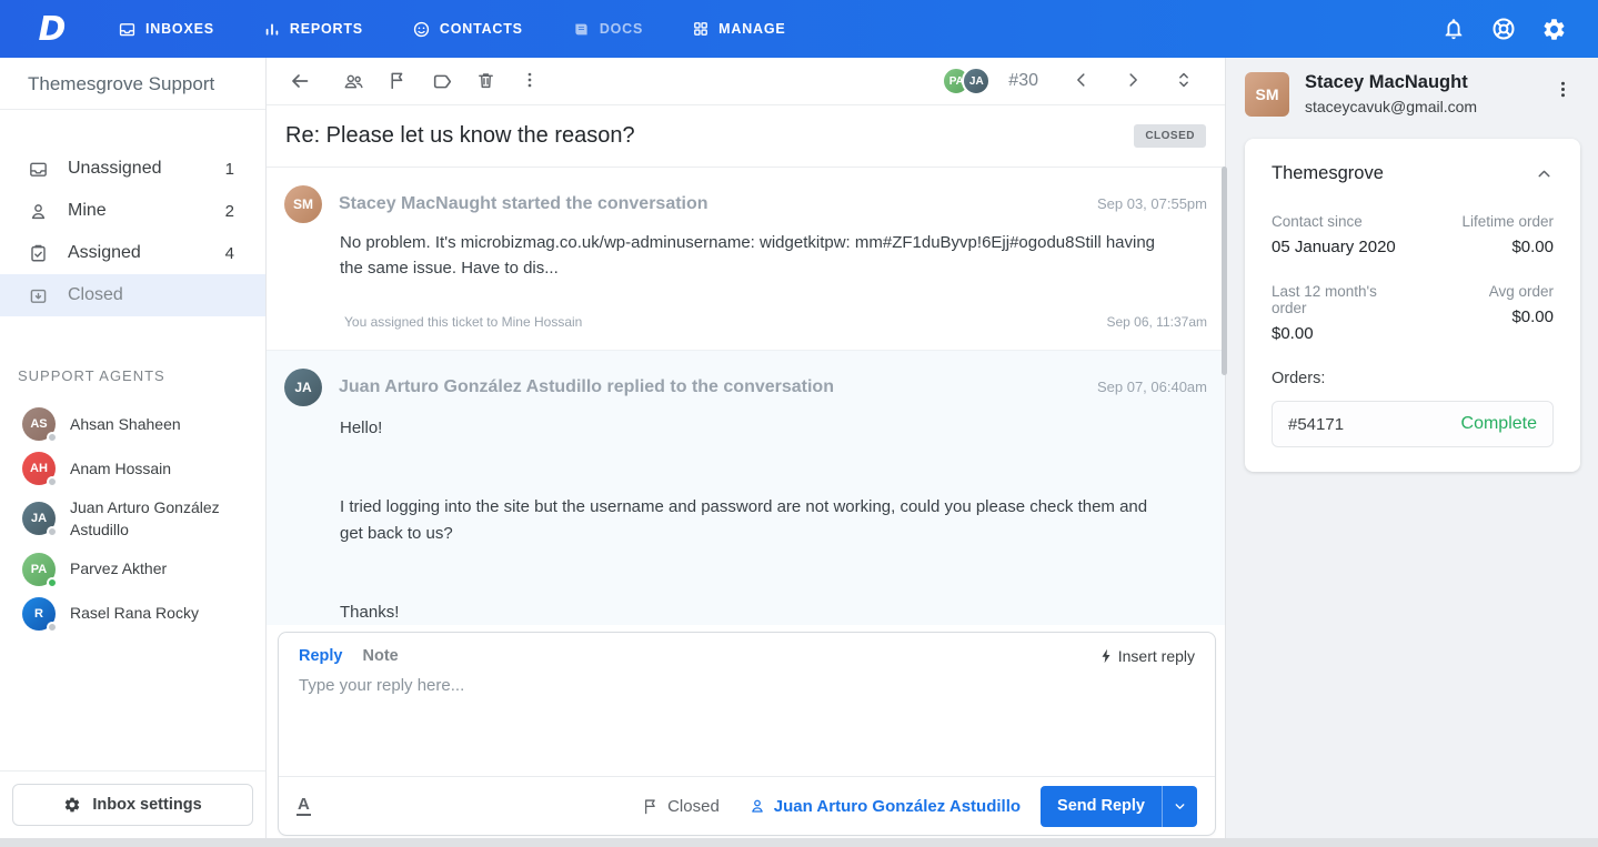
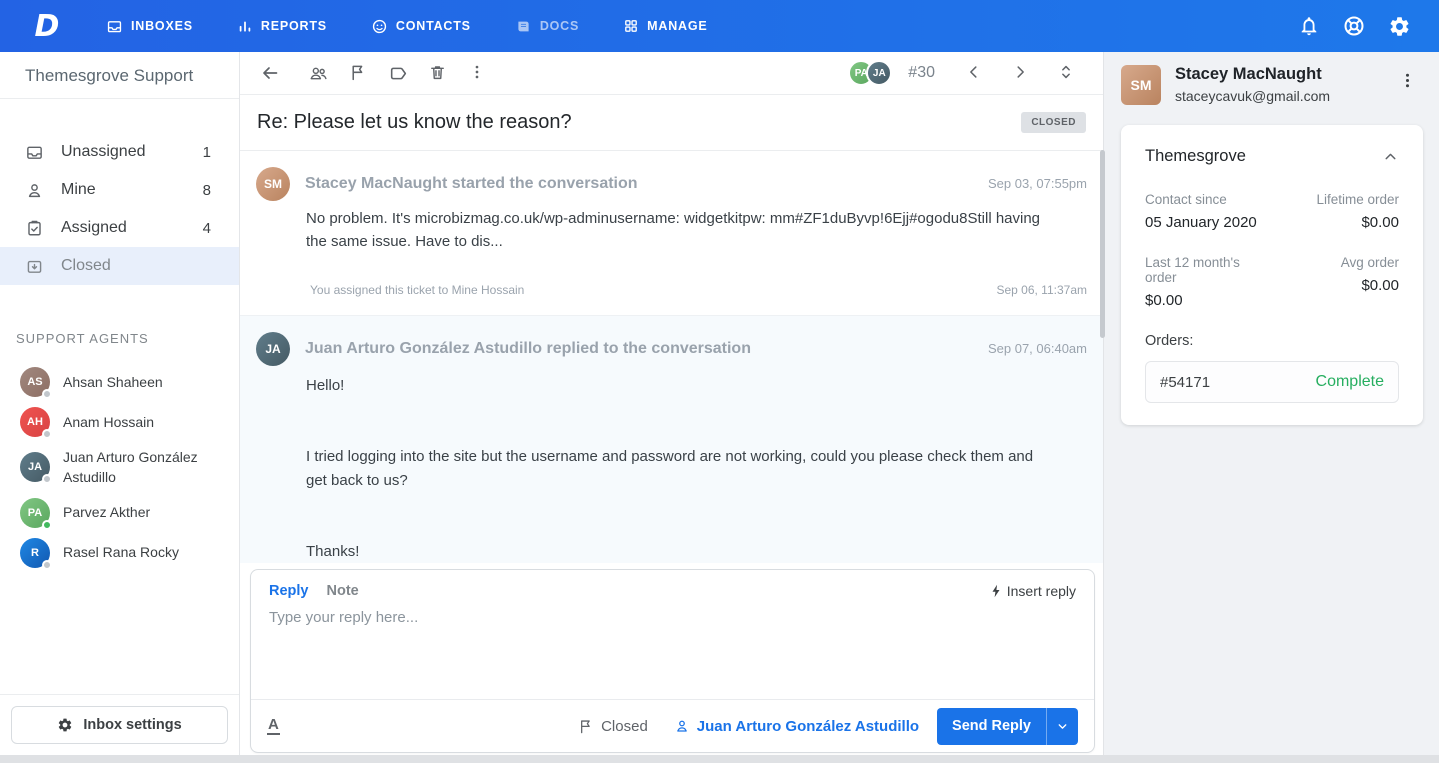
  D
  INBOXES
  REPORTS
  CONTACTS
  DOCS
  MANAGE
  Themesgrove Support
  Unassigned
  1
  Mine
- 2
+ 8
  Assigned
  4
  Closed
  SUPPORT AGENTS
  AS
  Ahsan Shaheen
  AH
  Anam Hossain
  JA
  Juan Arturo González Astudillo
  PA
  Parvez Akther
  R
  Rasel Rana Rocky
  Inbox settings
  PA
  JA
  #30
  Re: Please let us know the reason?
  CLOSED
  SM
  Stacey MacNaught started the conversation
  Sep 03, 07:55pm
  No problem. It's microbizmag.co.uk/wp-adminusername: widgetkitpw: mm#ZF1duByvp!6Ejj#ogodu8Still having the same issue. Have to dis...
  You assigned this ticket to Mine Hossain
  Sep 06, 11:37am
  JA
  Juan Arturo González Astudillo replied to the conversation
  Sep 07, 06:40am
  Hello!
  I tried logging into the site but the username and password are not working, could you please check them and get back to us?
  Thanks!
  Reply
  Note
  Insert reply
  Type your reply here...
  A
  Closed
  Juan Arturo González Astudillo
  Send Reply
  SM
  Stacey MacNaught
  staceycavuk@gmail.com
  Themesgrove
  Contact since
  05 January 2020
  Lifetime order
  $0.00
  Last 12 month's order
  $0.00
  Avg order
  $0.00
  Orders:
  #54171
  Complete
